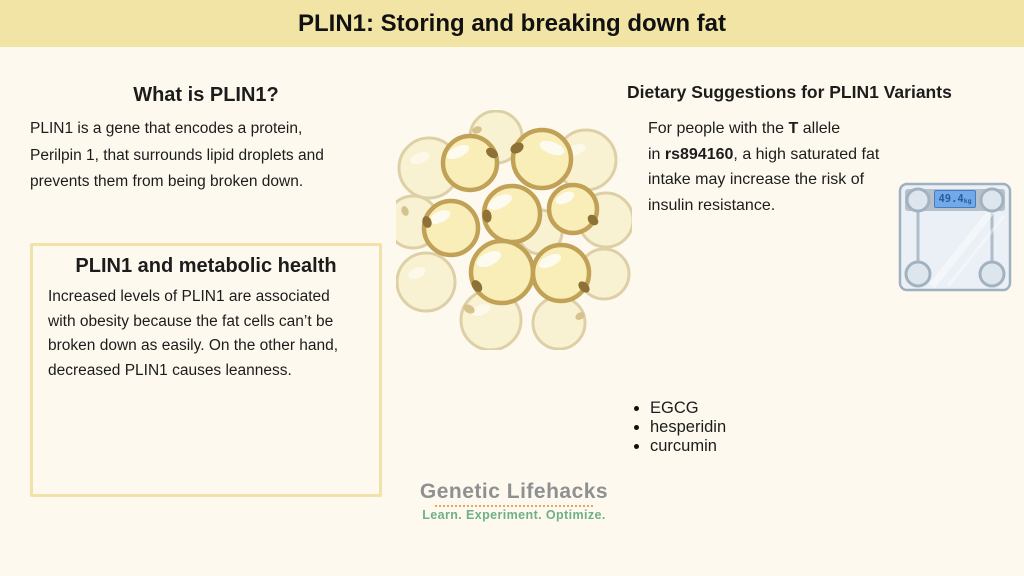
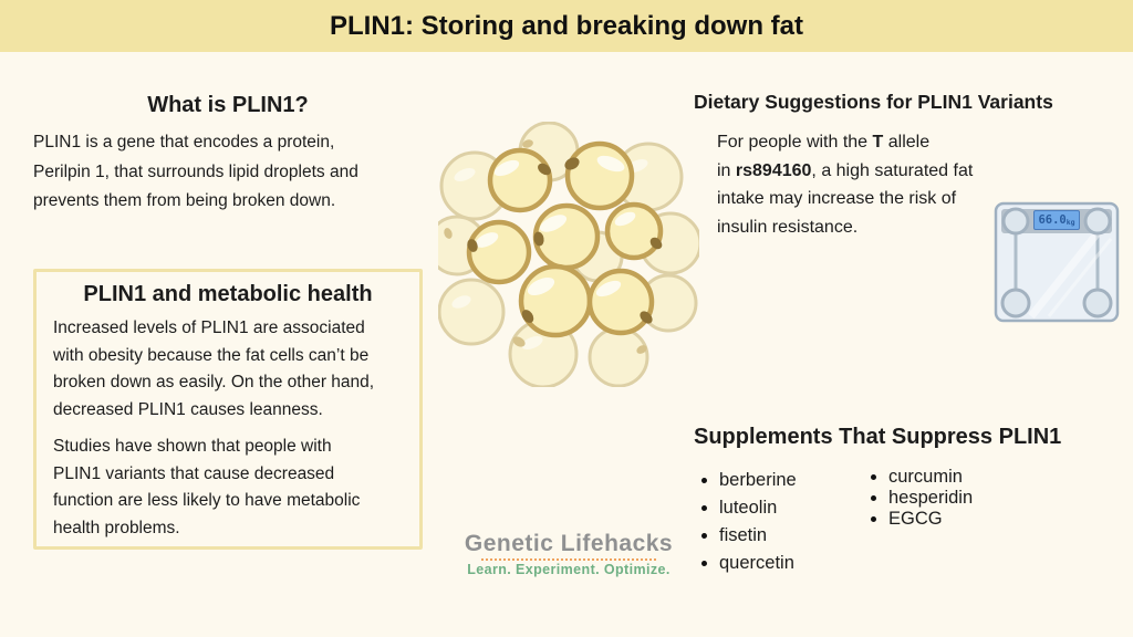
  PLIN1: Storing and breaking down fat
  What is PLIN1?
  PLIN1 is a gene that encodes a protein,
  Perilpin 1, that surrounds lipid droplets and
  prevents them from being broken down.
  PLIN1 and metabolic health
  Increased levels of PLIN1 are associated
  with obesity because the fat cells can’t be
  broken down as easily. On the other hand,
  decreased PLIN1 causes leanness.
+ Studies have shown that people with
+ PLIN1 variants that cause decreased
+ function are less likely to have metabolic
+ health problems.
  Genetic Lifehacks
  Learn. Experiment. Optimize.
  Dietary Suggestions for PLIN1 Variants
  For people with the T allele
  in rs894160, a high saturated fat
  intake may increase the risk of
  insulin resistance.
- 49.4
+ 66.0
  kg
+ Supplements That Suppress PLIN1
+ berberine
+ luteolin
+ fisetin
+ quercetin
- EGCG
+ curcumin
  hesperidin
- curcumin
+ EGCG
